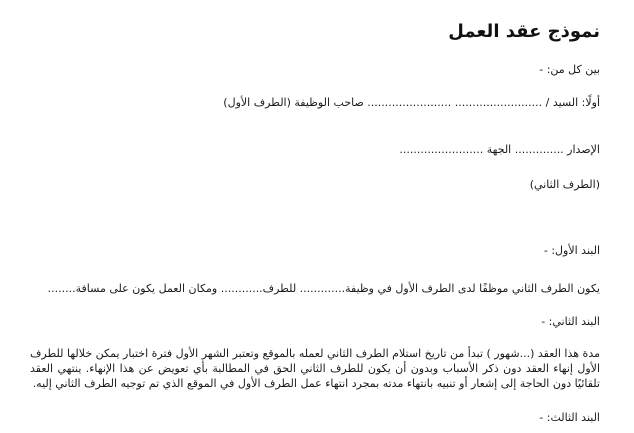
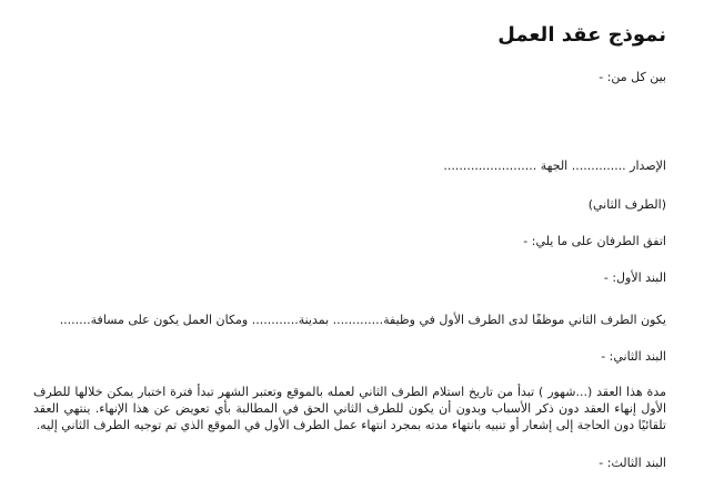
  نموذج عقد العمل
  بين كل من: -
- أولًا: السيد / ......................... ........................ صاحب الوظيفة (الطرف الأول)
  الإصدار .............. الجهة ........................
  (الطرف الثاني)
+ اتفق الطرفان على ما يلي: -
  البند الأول: -
- يكون الطرف الثاني موظفًا لدى الطرف الأول في وظيفة............. للطرف............ ومكان العمل يكون على مسافة........
+ يكون الطرف الثاني موظفًا لدى الطرف الأول في وظيفة............. بمدينة............ ومكان العمل يكون على مسافة........
  البند الثاني: -
- مدة هذا العقد (...شهور ) تبدأ من تاريخ استلام الطرف الثاني لعمله بالموقع وتعتبر الشهر الأول فترة اختبار يمكن خلالها للطرف الأول إنهاء العقد دون ذكر الأسباب وبدون أن يكون للطرف الثاني الحق في المطالبة بأي تعويض عن هذا الإنهاء. ينتهي العقد تلقائيًا دون الحاجة إلى إشعار أو تنبيه بانتهاء مدته بمجرد انتهاء عمل الطرف الأول في الموقع الذي تم توجيه الطرف الثاني إليه.
+ مدة هذا العقد (...شهور ) تبدأ من تاريخ استلام الطرف الثاني لعمله بالموقع وتعتبر الشهر تبدأ فترة اختبار يمكن خلالها للطرف الأول إنهاء العقد دون ذكر الأسباب وبدون أن يكون للطرف الثاني الحق في المطالبة بأي تعويض عن هذا الإنهاء. ينتهي العقد تلقائيًا دون الحاجة إلى إشعار أو تنبيه بانتهاء مدته بمجرد انتهاء عمل الطرف الأول في الموقع الذي تم توجيه الطرف الثاني إليه.
  البند الثالث: -
